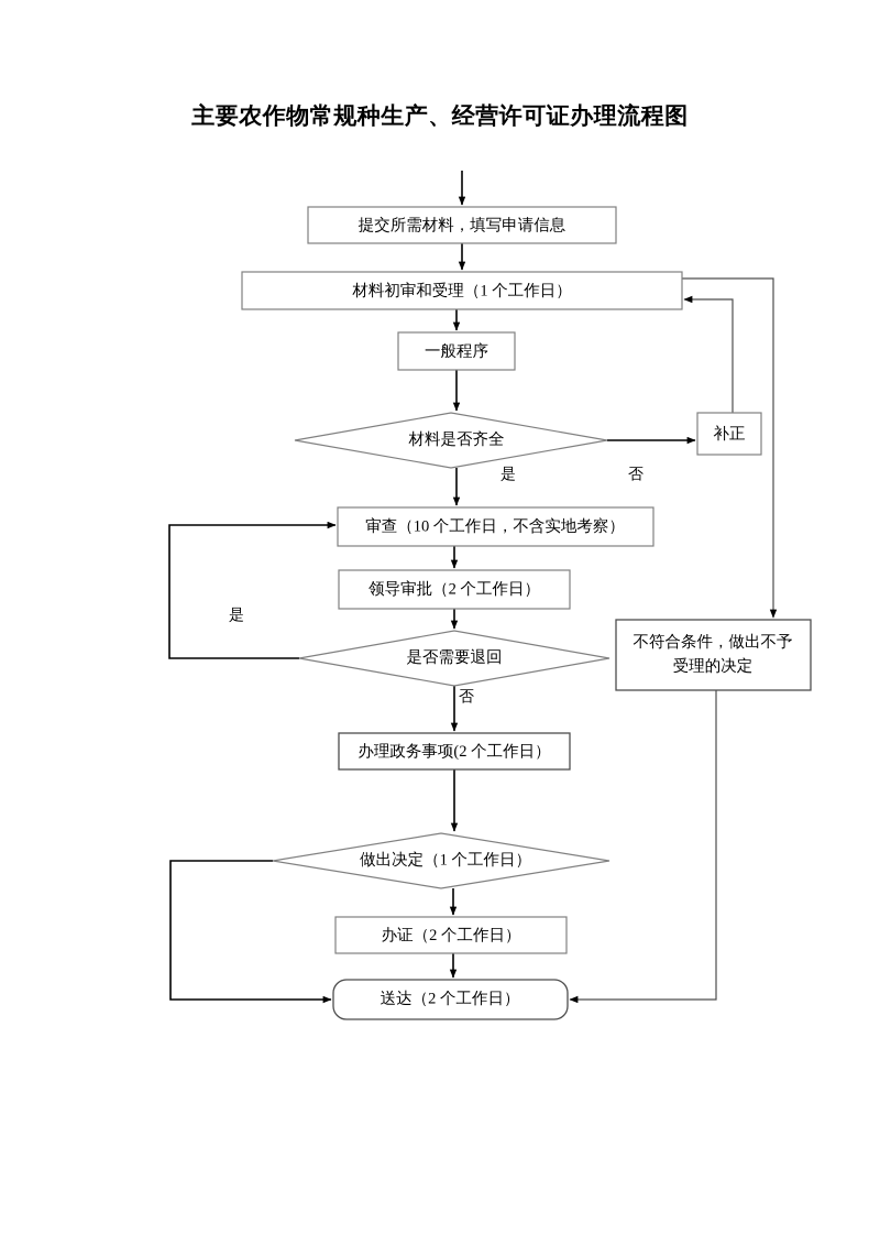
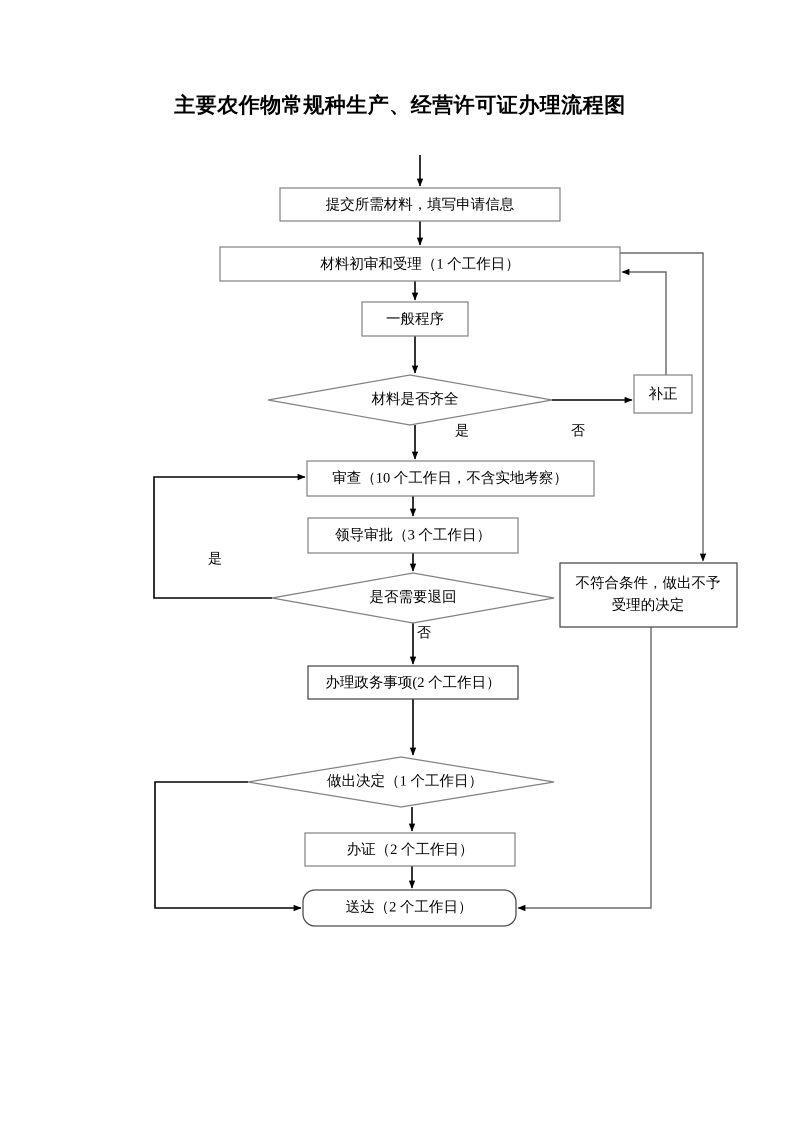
  主要农作物常规种生产、经营许可证办理流程图
  提交所需材料，填写申请信息
  材料初审和受理（1 个工作日）
  一般程序
  材料是否齐全
  补正
  审查（10 个工作日，不含实地考察）
- 领导审批（2 个工作日）
+ 领导审批（3 个工作日）
  是否需要退回
  不符合条件，做出不予
  受理的决定
  办理政务事项(2 个工作日）
  做出决定（1 个工作日）
  办证（2 个工作日）
  送达（2 个工作日）
  是
  否
  是
  否
